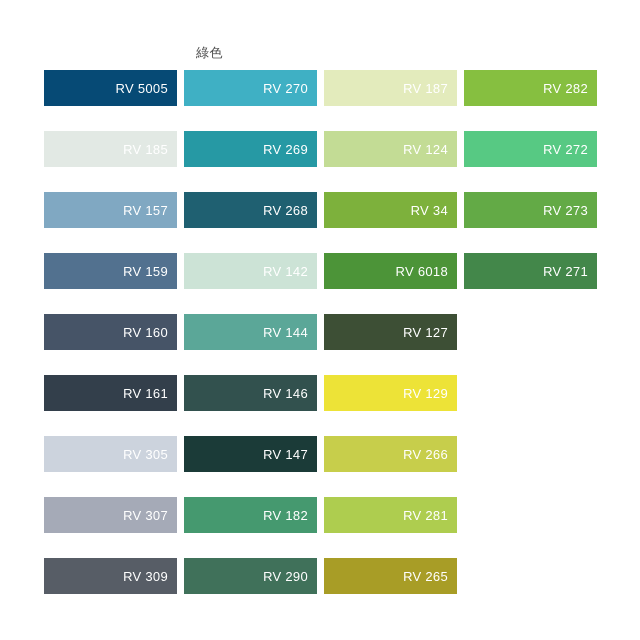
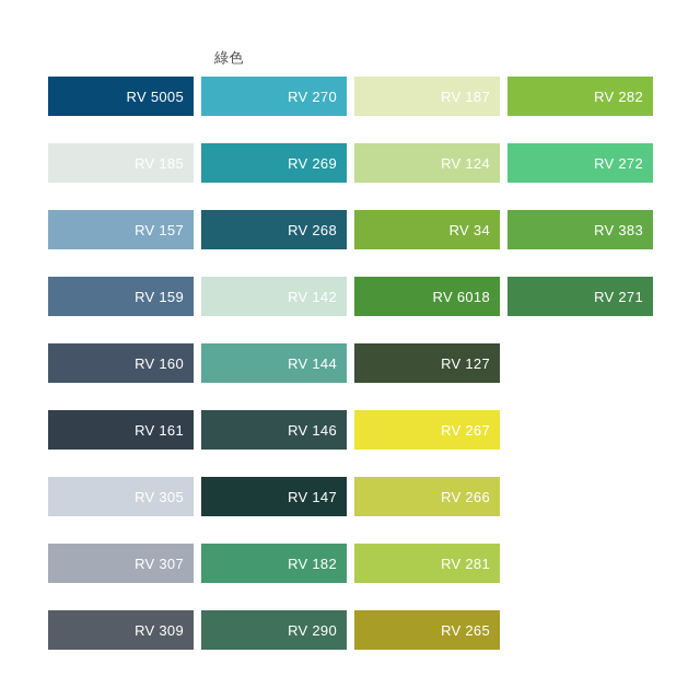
  綠色
  RV 5005
  RV 270
  RV 187
  RV 282
  RV 185
  RV 269
  RV 124
  RV 272
  RV 157
  RV 268
  RV 34
- RV 273
+ RV 383
  RV 159
  RV 142
  RV 6018
  RV 271
  RV 160
  RV 144
  RV 127
  RV 161
  RV 146
- RV 129
+ RV 267
  RV 305
  RV 147
  RV 266
  RV 307
  RV 182
  RV 281
  RV 309
  RV 290
  RV 265
